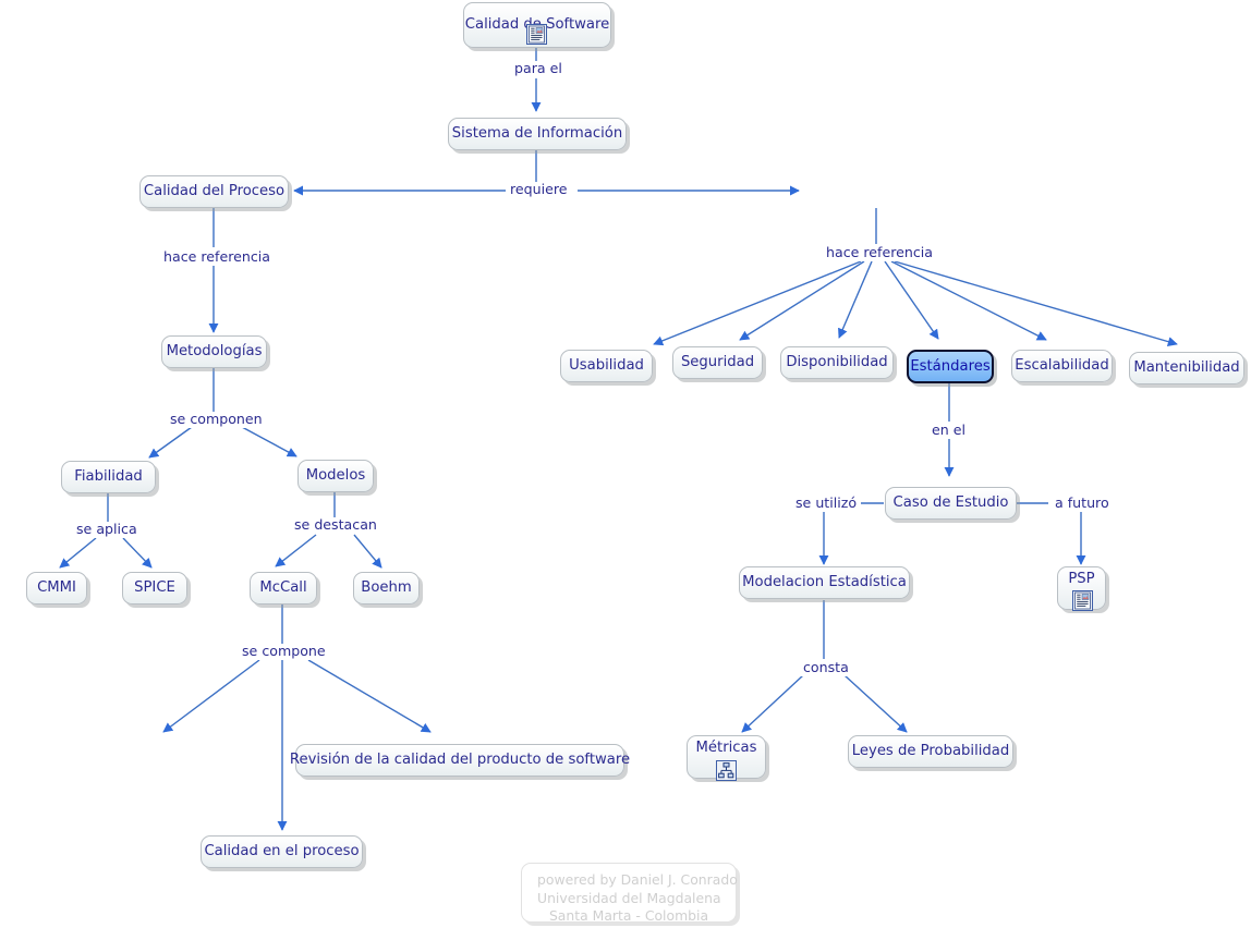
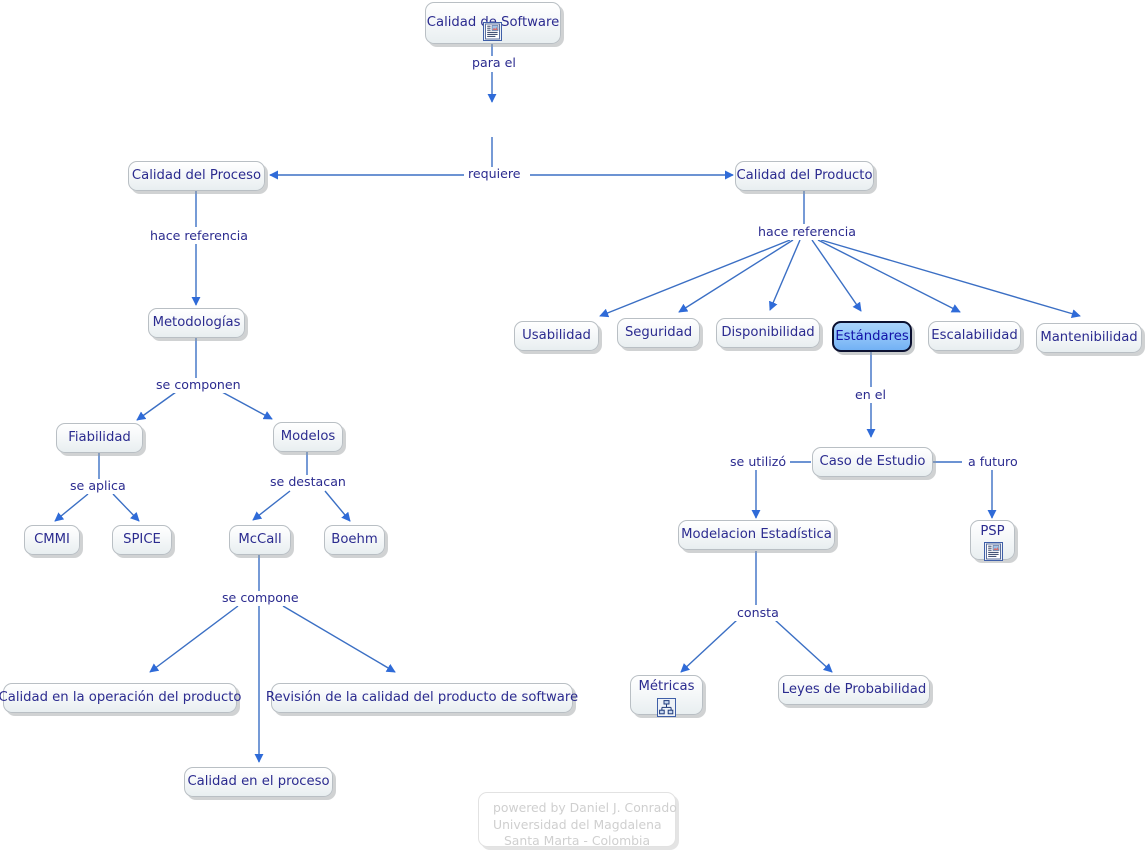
  Calidad Software
- Sistema de Información
  Calidad del Proceso
+ Calidad del Producto
  Metodologías
  Fiabilidad
  Modelos
  CMMI
  SPICE
  McCall
  Boehm
+ Calidad en la operación del producto
  Revisión de la calidad del producto de software
  Calidad en el proceso
  Usabilidad
  Seguridad
  Disponibilidad
  Estándares
  Escalabilidad
  Mantenibilidad
  Caso de Estudio
  Modelacion Estadística
  PSP
  Métricas
  Leyes de Probabilidad
  para el
  requiere
  hace referencia
  hace referencia
  se componen
  se aplica
  se destacan
  se compone
  en el
  se utilizó
  a futuro
  consta
  powered by Daniel J. Conrado
  Universidad del Magdalena
  Santa Marta - Colombia
